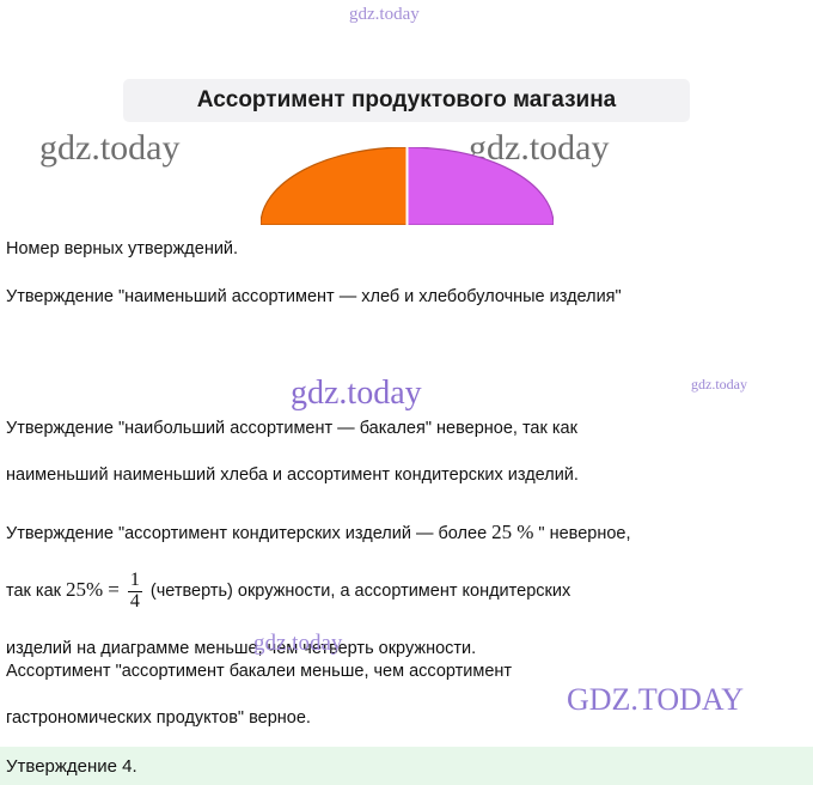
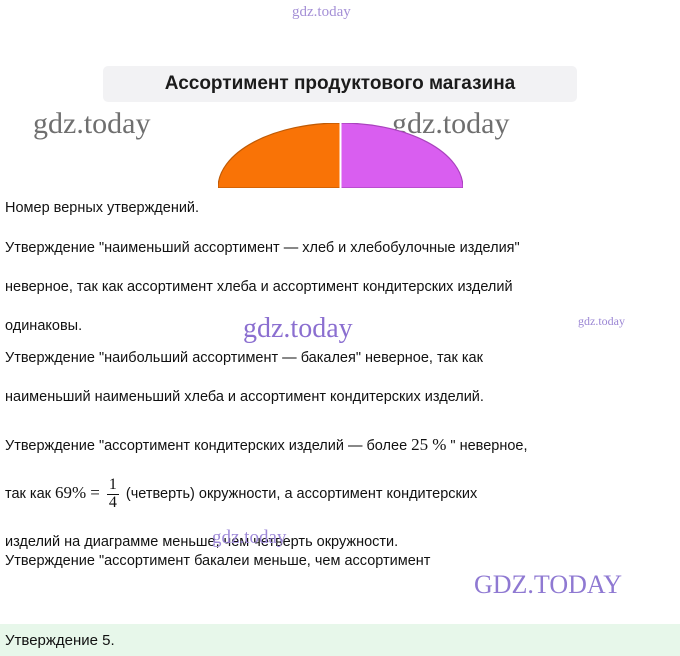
  gdz.today
  gdz.today
  gdz.today
  Ассортимент продуктового магазина
  Номер верных утверждений.
  Утверждение "наименьший ассортимент — хлеб и хлебобулочные изделия"
+ неверное, так как ассортимент хлеба и ассортимент кондитерских изделий
+ одинаковы.
  Утверждение "наибольший ассортимент — бакалея" неверное, так как
  наименьший наименьший хлеба и ассортимент кондитерских изделий.
  Утверждение "ассортимент кондитерских изделий — более 25 % " неверное,
- так как 25% =
+ так как 69% =
  1
  4
  (четверть) окружности, а ассортимент кондитерских
  изделий на диаграмме меньше, чем четверть окружности.
- Ассортимент "ассортимент бакалеи меньше, чем ассортимент
+ Утверждение "ассортимент бакалеи меньше, чем ассортимент
- гастрономических продуктов" верное.
  gdz.today
  gdz.today
  gdz.today
  GDZ.TODAY
- Утверждение 4.
+ Утверждение 5.
